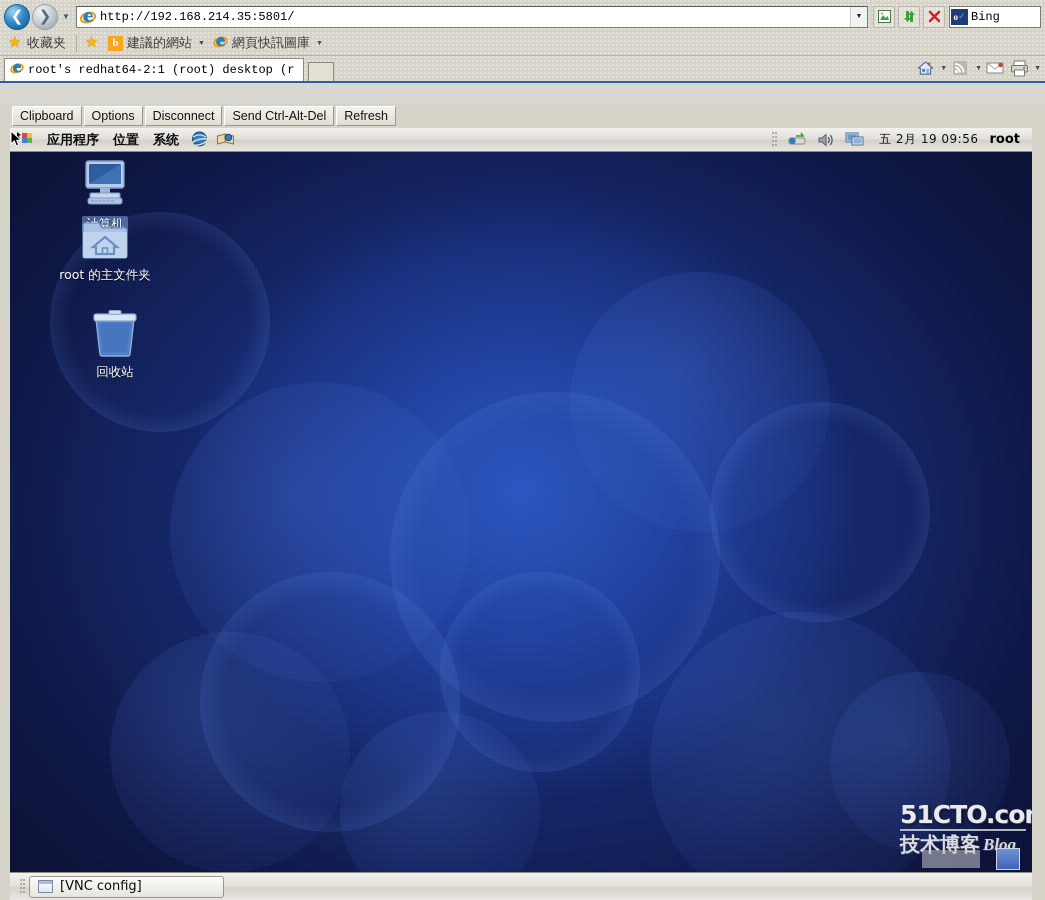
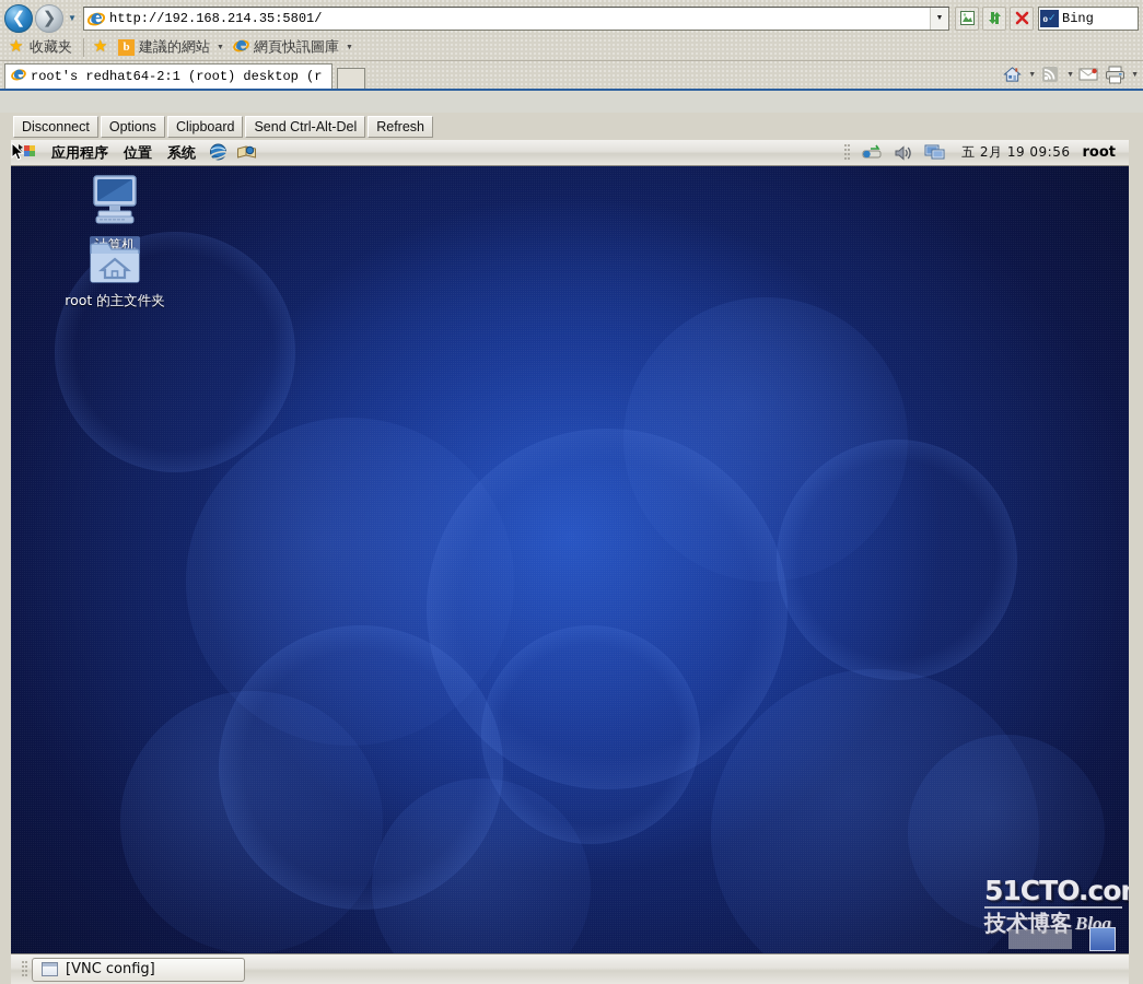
  ❮
  ❯
  ▼
  http://192.168.214.35:5801/
  o
  ✓
  Bing
  ★
  收藏夹
  ★
  b
  建議的網站
  網頁快訊圖庫
  root's redhat64-2:1 (root) desktop (r
- Clipboard
+ Disconnect
  Options
- Disconnect
+ Clipboard
  Send Ctrl-Alt-Del
  Refresh
  应用程序
  位置
  系统
  五 2月 19 09:56
  root
  root 的主文件夹
- 回收站
  51CTO.co
  技术博客
  Blog
  [VNC config]
